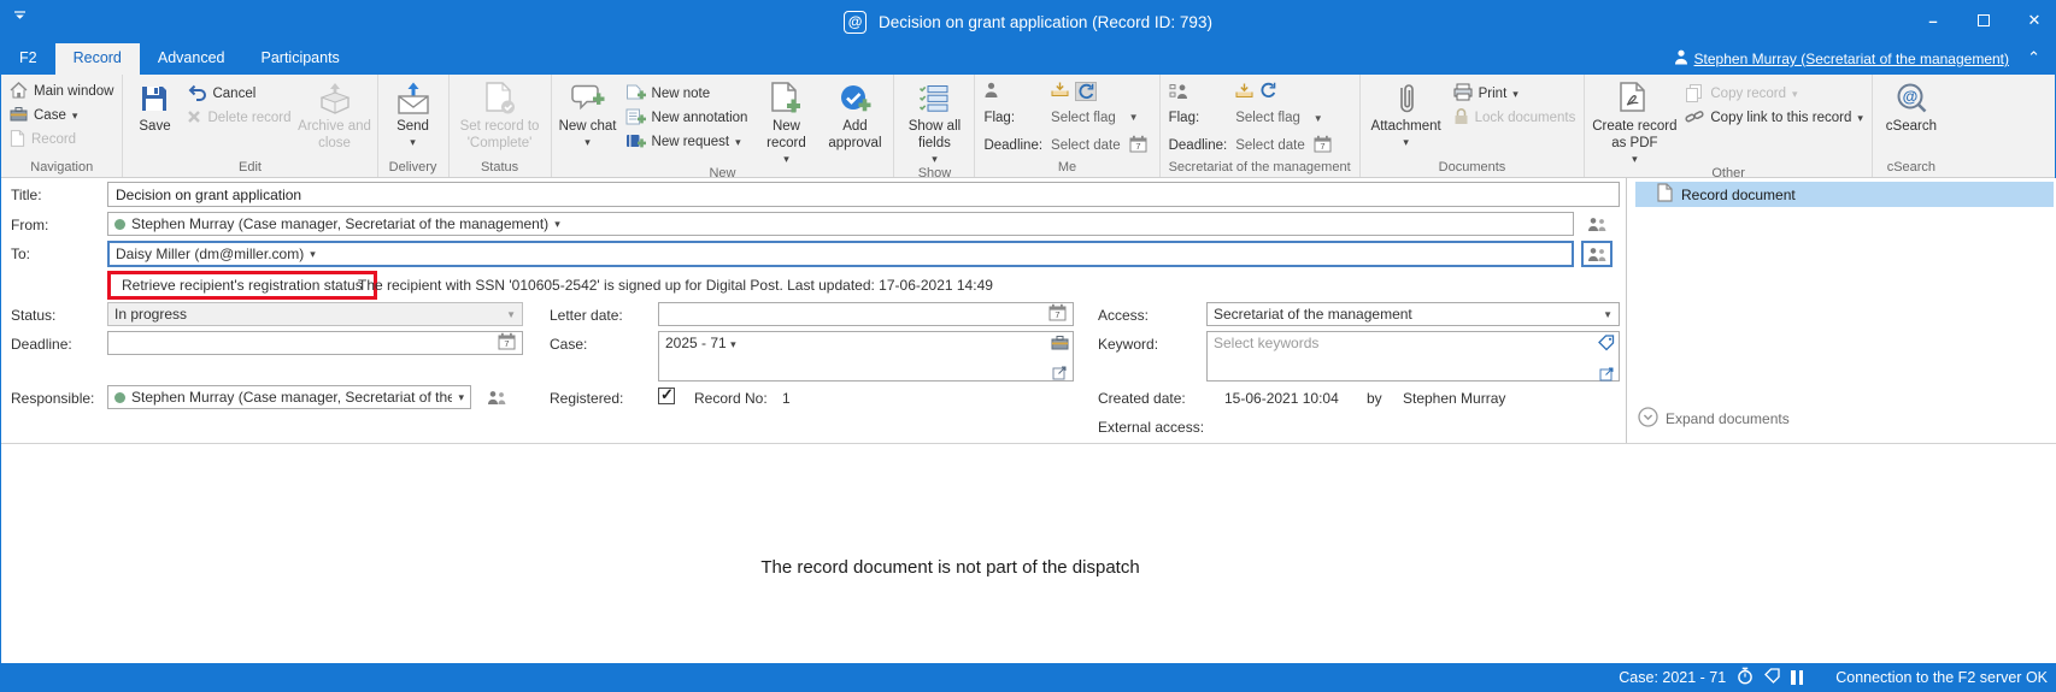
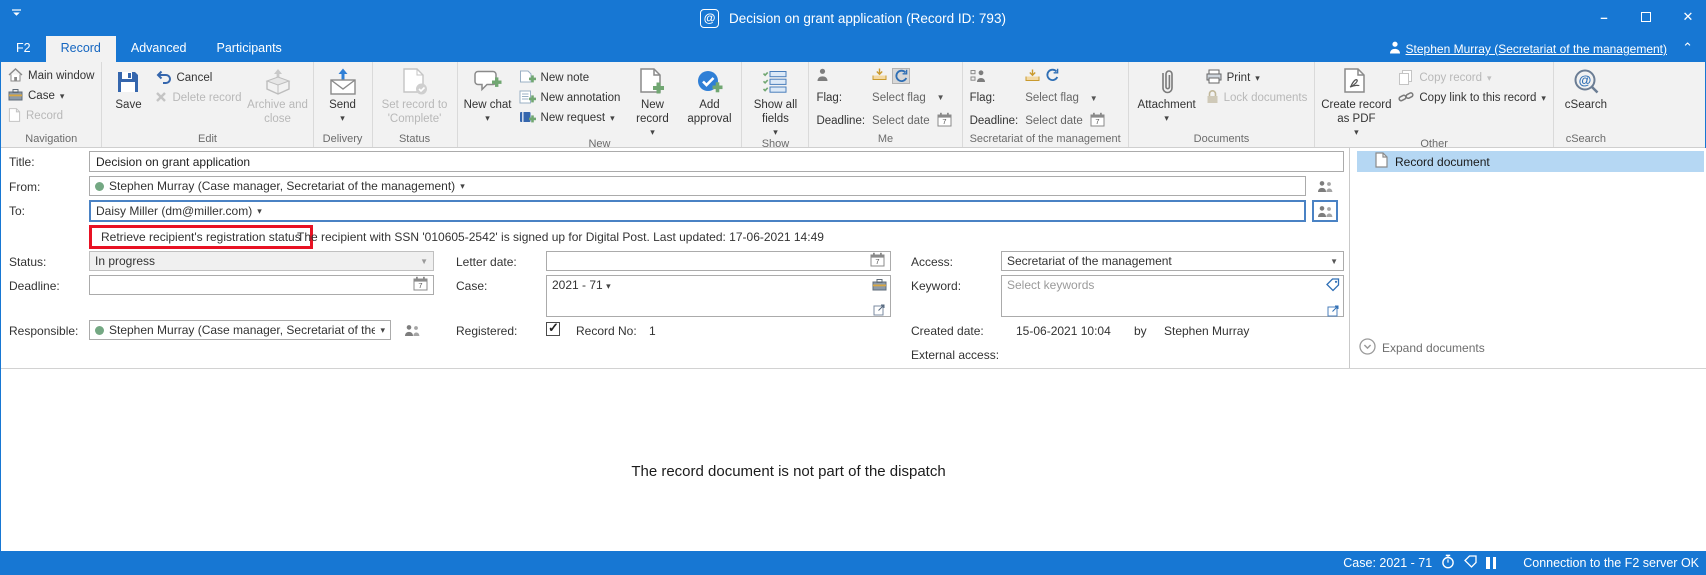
  Decision on grant application (Record ID: 793)
  F2
  Record
  Advanced
  Participants
  Stephen Murray (Secretariat of the management)
  Main window
  Case
  Record
  Navigation
  Save
  Cancel
  Delete record
  Archive and close
  Edit
  Send
  Delivery
  Set record to 'Complete'
  Status
  New chat
  New note
  New annotation
  New request
  New record
  Add approval
  New
  Show all fields
  Show
  Flag:
  Select flag
  Deadline:
  Select date
  7
  Me
  Flag:
  Select flag
  Deadline:
  Select date
  7
  Secretariat of the management
  Attachment
  Print
  Lock documents
  Documents
  Create record as PDF
  Copy record
  Copy link to this record
  Other
  @
  cSearch
  cSearch
  Title:
  Decision on grant application
  From:
  Stephen Murray (Case manager, Secretariat of the management)
  To:
  Daisy Miller (dm@miller.com)
  Retrieve recipient's registration status
  The recipient with SSN '010605-2542' is signed up for Digital Post. Last updated: 17-06-2021 14:49
  Status:
  In progress
  Letter date:
  7
  Access:
  Secretariat of the management
  Deadline:
  7
  Case:
- 2025 - 71
+ 2021 - 71
  Keyword:
  Select keywords
  Responsible:
  Stephen Murray (Case manager, Secretariat of the
  Registered:
  Record No:
  1
  Created date:
  15-06-2021 10:04
  by
  Stephen Murray
  External access:
  Record document
  Expand documents
  The record document is not part of the dispatch
  Case: 2021 - 71
  Connection to the F2 server OK
